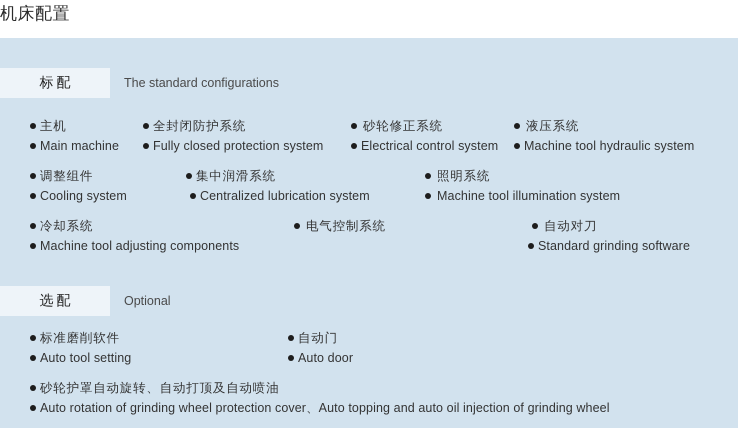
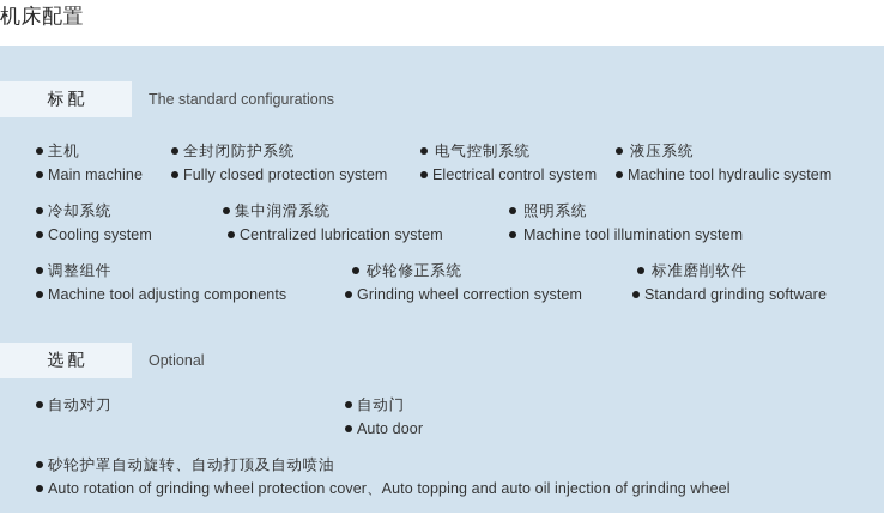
  机床配置
  标配
  The standard configurations
  主机
  Main machine
  全封闭防护系统
  Fully closed protection system
- 砂轮修正系统
+ 电气控制系统
  Electrical control system
  液压系统
  Machine tool hydraulic system
- 调整组件
+ 冷却系统
  Cooling system
  集中润滑系统
  Centralized lubrication system
  照明系统
  Machine tool illumination system
- 冷却系统
+ 调整组件
  Machine tool adjusting components
- 电气控制系统
+ 砂轮修正系统
+ Grinding wheel correction system
- 自动对刀
+ 标准磨削软件
  Standard grinding software
  选配
  Optional
- 标准磨削软件
+ 自动对刀
- Auto tool setting
  自动门
  Auto door
  砂轮护罩自动旋转、自动打顶及自动喷油
  Auto rotation of grinding wheel protection cover、Auto topping and auto oil injection of grinding wheel
